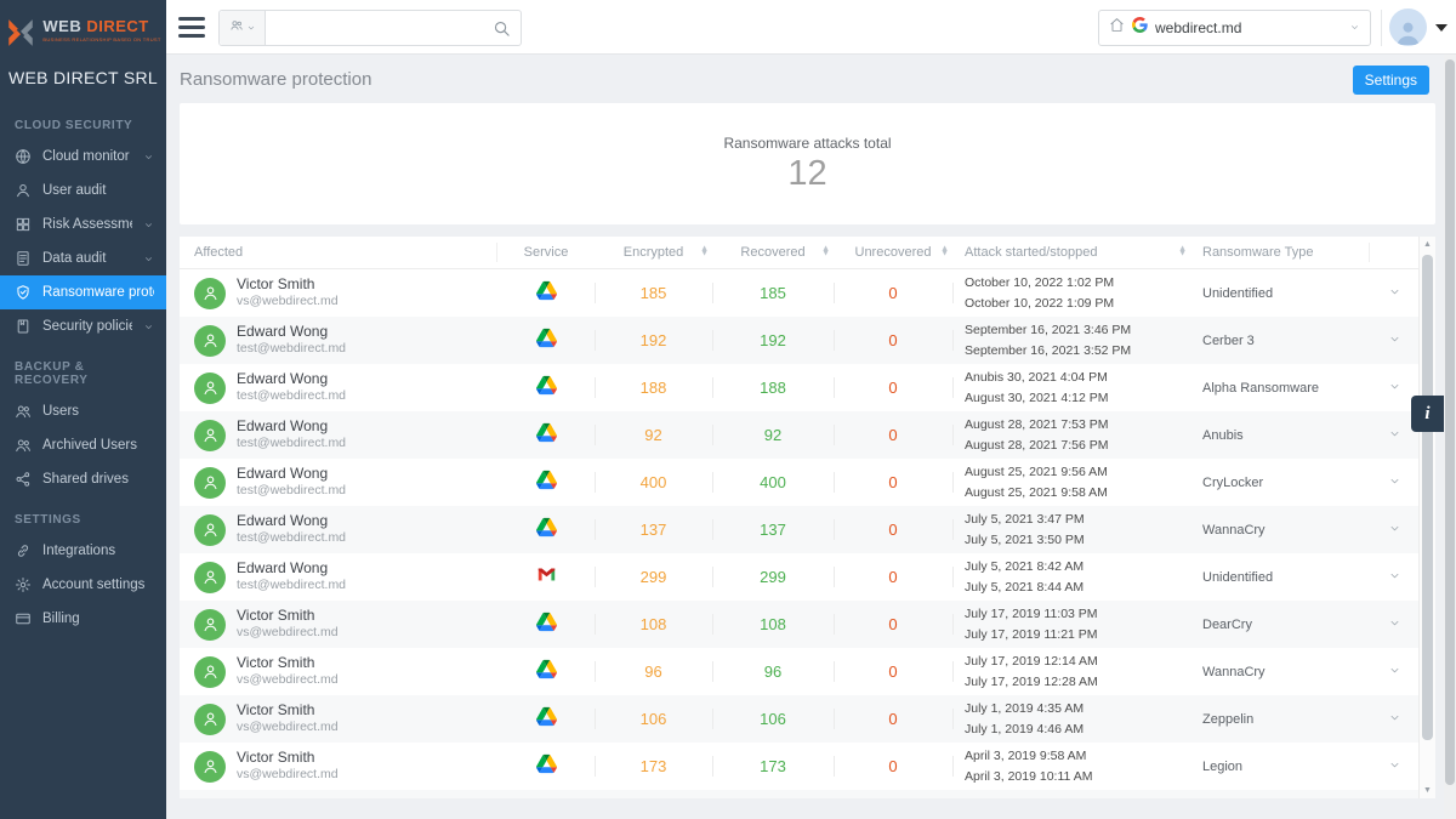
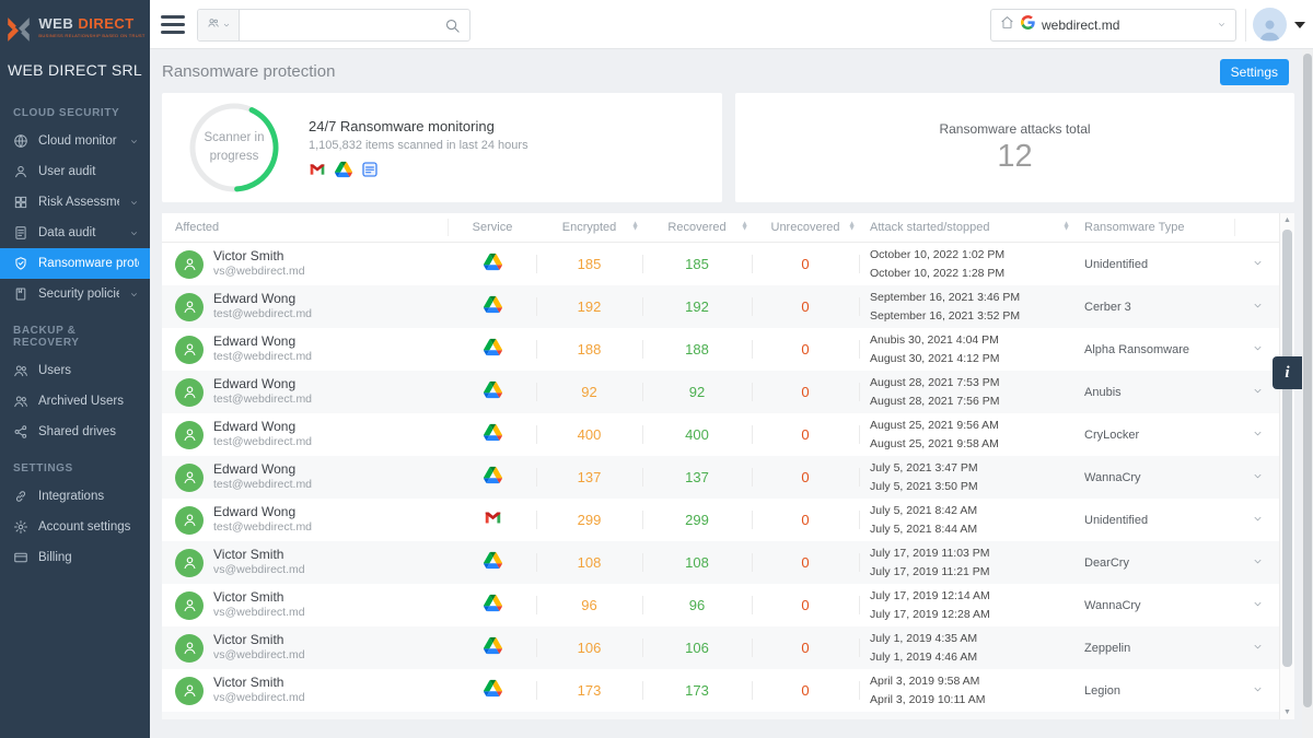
  WEB DIRECT
  WEB DIRECT SRL
  CLOUD SECURITY
  Cloud monitor
  User audit
  Risk Assessm
  Data audit
  Ransomware prot
  Security polici
  BACKUP & RECOVERY
  Users
  Archived Users
  Shared drives
  SETTINGS
  Integrations
  Account settings
  Billing
  webdirect.md
  Ransomware protection
  Settings
+ Scanner in progress
+ 24/7 Ransomware monitoring
+ 1,105,832 items scanned in last 24 hours
  Ransomware attacks total
  12
  Affected
  Service
  Encrypted
  Recovered
  Unrecovered
  Attack started/stopped
  Ransomware Type
  Victor Smith
  vs@webdirect.md
  185
  185
  0
  October 10, 2022 1:02 PM
- October 10, 2022 1:09 PM
+ October 10, 2022 1:28 PM
  Unidentified
  Edward Wong
  test@webdirect.md
  192
  192
  0
  September 16, 2021 3:46 PM
  September 16, 2021 3:52 PM
  Cerber 3
  Edward Wong
  test@webdirect.md
  188
  188
  0
  Anubis 30, 2021 4:04 PM
  August 30, 2021 4:12 PM
  Alpha Ransomware
  Edward Wong
  test@webdirect.md
  92
  92
  0
  August 28, 2021 7:53 PM
  August 28, 2021 7:56 PM
  Anubis
  Edward Wong
  test@webdirect.md
  400
  400
  0
  August 25, 2021 9:56 AM
  August 25, 2021 9:58 AM
  CryLocker
  Edward Wong
  test@webdirect.md
  137
  137
  0
  July 5, 2021 3:47 PM
  July 5, 2021 3:50 PM
  WannaCry
  Edward Wong
  test@webdirect.md
  299
  299
  0
  July 5, 2021 8:42 AM
  July 5, 2021 8:44 AM
  Unidentified
  Victor Smith
  vs@webdirect.md
  108
  108
  0
  July 17, 2019 11:03 PM
  July 17, 2019 11:21 PM
  DearCry
  Victor Smith
  vs@webdirect.md
  96
  96
  0
  July 17, 2019 12:14 AM
  July 17, 2019 12:28 AM
  WannaCry
  Victor Smith
  vs@webdirect.md
  106
  106
  0
  July 1, 2019 4:35 AM
  July 1, 2019 4:46 AM
  Zeppelin
  Victor Smith
  vs@webdirect.md
  173
  173
  0
  April 3, 2019 9:58 AM
  April 3, 2019 10:11 AM
  Legion
  i
